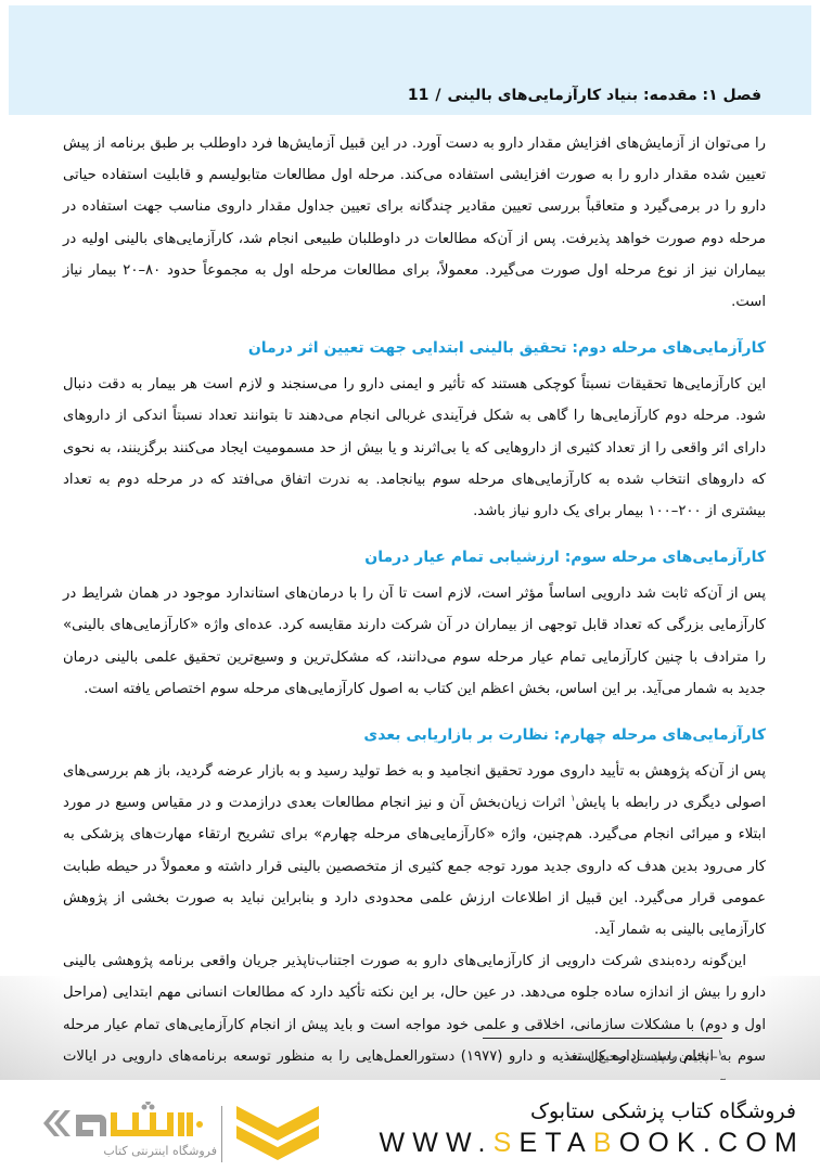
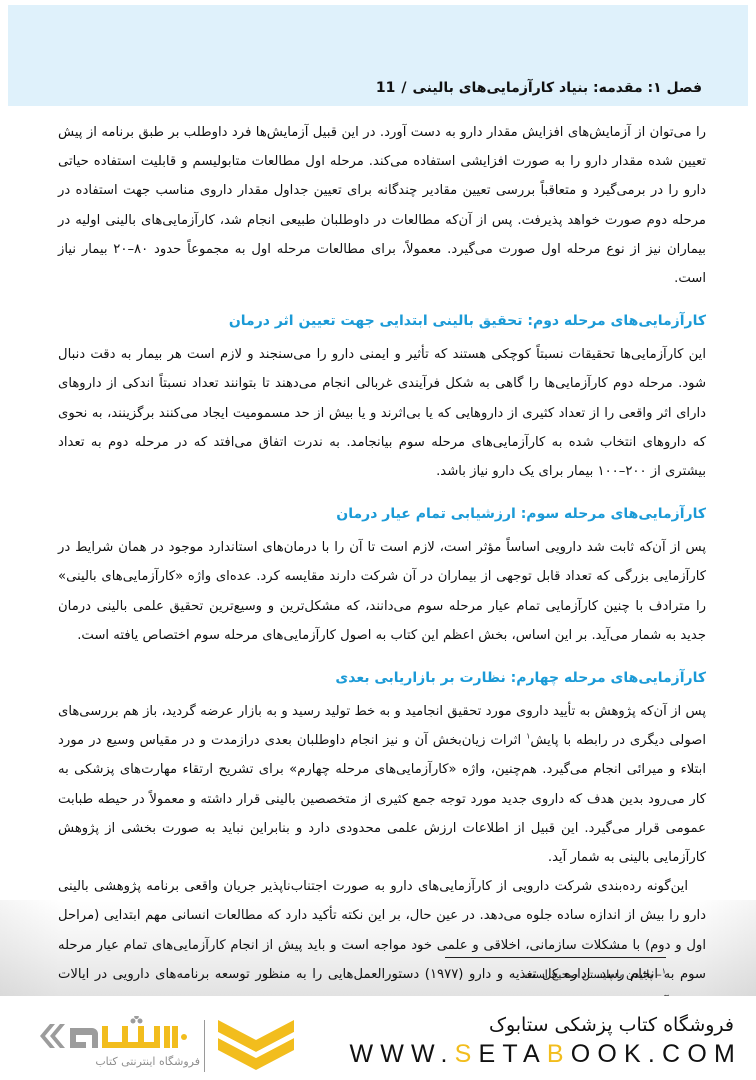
  فصل ۱: مقدمه: بنیاد کارآزمایی‌های بالینی/11
  را می‌توان از آزمایش‌های افزایش مقدار دارو به دست آورد. در این قبیل آزمایش‌ها فرد داوطلب بر طبق برنامه از پیش تعیین شده مقدار دارو را به صورت افزایشی استفاده می‌کند. مرحله اول مطالعات متابولیسم و قابلیت استفاده حیاتی دارو را در برمی‌گیرد و متعاقباً بررسی تعیین مقادیر چندگانه برای تعیین جداول مقدار داروی مناسب جهت استفاده در مرحله دوم صورت خواهد پذیرفت. پس از آن‌که مطالعات در داوطلبان طبیعی انجام شد، کارآزمایی‌های بالینی اولیه در بیماران نیز از نوع مرحله اول صورت می‌گیرد. معمولاً، برای مطالعات مرحله اول به مجموعاً حدود ۸۰–۲۰ بیمار نیاز است.
  کارآزماییهای مرحله دوم: تحقیق بالینی ابتدایی جهت تعیین اثر درمان
  این کارآزمایی‌ها تحقیقات نسبتاً کوچکی هستند که تأثیر و ایمنی دارو را می‌سنجند و لازم است هر بیمار به دقت دنبال شود. مرحله دوم کارآزمایی‌ها را گاهی به شکل فرآیندی غربالی انجام می‌دهند تا بتوانند تعداد نسبتاً اندکی از داروهای دارای اثر واقعی را از تعداد کثیری از داروهایی که یا بی‌اثرند و یا بیش از حد مسمومیت ایجاد می‌کنند برگزینند، به نحوی که داروهای انتخاب شده به کارآزمایی‌های مرحله سوم بیانجامد. به ندرت اتفاق می‌افتد که در مرحله دوم به تعداد بیشتری از ۲۰۰–۱۰۰ بیمار برای یک دارو نیاز باشد.
  کارآزمایی‌های مرحله سوم: ارزشیابی تمام عیار درمان
  پس از آن‌که ثابت شد دارویی اساساً مؤثر است، لازم است تا آن را با درمان‌های استاندارد موجود در همان شرایط در کارآزمایی بزرگی که تعداد قابل توجهی از بیماران در آن شرکت دارند مقایسه کرد. عده‌ای واژه «کارآزمایی‌های بالینی» را مترادف با چنین کارآزمایی تمام عیار مرحله سوم می‌دانند، که مشکل‌ترین و وسیع‌ترین تحقیق علمی بالینی درمان جدید به شمار می‌آید. بر این اساس، بخش اعظم این کتاب به اصول کارآزمایی‌های مرحله سوم اختصاص یافته است.
  کارآزمایی‌های مرحله چهارم: نظارت بر بازاریابی بعدی
- پس از آن‌که پژوهش به تأیید داروی مورد تحقیق انجامید و به خط تولید رسید و به بازار عرضه گردید، باز هم بررسی‌های اصولی دیگری در رابطه با پایش۱ اثرات زیان‌بخش آن و نیز انجام مطالعات بعدی درازمدت و در مقیاس وسیع در مورد ابتلاء و میرائی انجام می‌گیرد. هم‌چنین، واژه «کارآزمایی‌های مرحله چهارم» برای تشریح ارتقاء مهارت‌های پزشکی به کار می‌رود بدین هدف که داروی جدید مورد توجه جمع کثیری از متخصصین بالینی قرار داشته و معمولاً در حیطه طبابت عمومی قرار می‌گیرد. این قبیل از اطلاعات ارزش علمی محدودی دارد و بنابراین نباید به صورت بخشی از پژوهش کارآزمایی بالینی به شمار آید.
+ پس از آن‌که پژوهش به تأیید داروی مورد تحقیق انجامید و به خط تولید رسید و به بازار عرضه گردید، باز هم بررسی‌های اصولی دیگری در رابطه با پایش۱ اثرات زیان‌بخش آن و نیز انجام داوطلبان بعدی درازمدت و در مقیاس وسیع در مورد ابتلاء و میرائی انجام می‌گیرد. هم‌چنین، واژه «کارآزمایی‌های مرحله چهارم» برای تشریح ارتقاء مهارت‌های پزشکی به کار می‌رود بدین هدف که داروی جدید مورد توجه جمع کثیری از متخصصین بالینی قرار داشته و معمولاً در حیطه طبابت عمومی قرار می‌گیرد. این قبیل از اطلاعات ارزش علمی محدودی دارد و بنابراین نباید به صورت بخشی از پژوهش کارآزمایی بالینی به شمار آید.
  فروشگاه اینترنتی کتاب
  فروشگاه کتاب پزشکی ستابوک
  WWW.SETABOOK.COM
